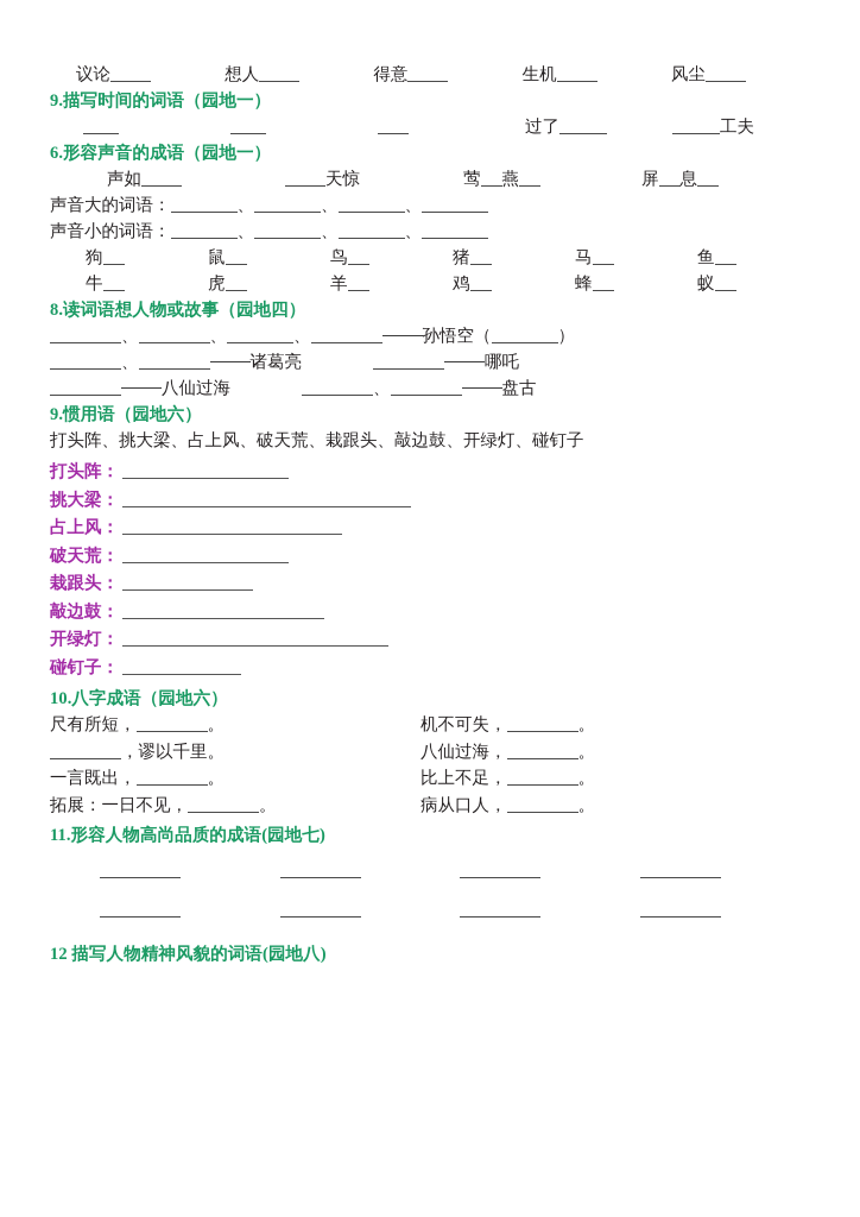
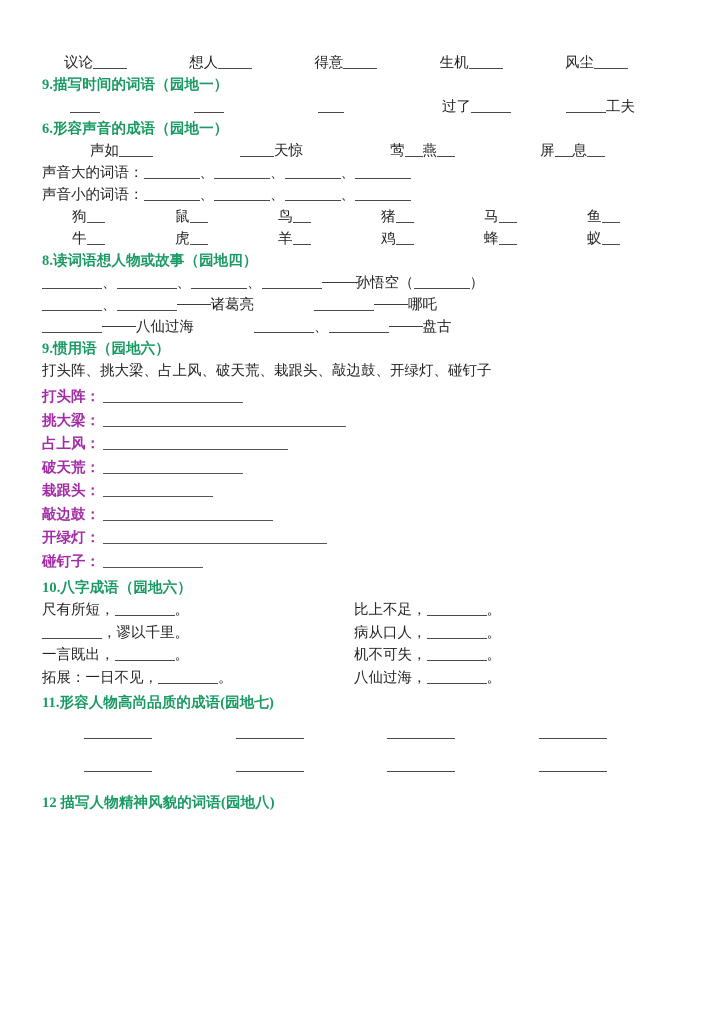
  议论
  想人
  得意
  生机
  风尘
  9.描写时间的词语（园地一）
  过了
  工夫
  6.形容声音的成语（园地一）
  声如
  天惊
  莺 燕
  屏 息
  声音大的词语： 、 、 、
  声音小的词语： 、 、 、
  狗
  鼠
  鸟
  猪
  马
  鱼
  牛
  虎
  羊
  鸡
  蜂
  蚁
  8.读词语想人物或故事（园地四）
  、 、 、 孙悟空（ ）
  、 诸葛亮 哪吒
  八仙过海 、 盘古
  9.惯用语（园地六）
  打头阵、挑大梁、占上风、破天荒、栽跟头、敲边鼓、开绿灯、碰钉子
  打头阵：
  挑大梁：
  占上风：
  破天荒：
  栽跟头：
  敲边鼓：
  开绿灯：
  碰钉子：
  10.八字成语（园地六）
  尺有所短， 。
- 机不可失， 。
+ 比上不足， 。
  ，谬以千里。
- 八仙过海， 。
+ 病从口人， 。
  一言既出， 。
- 比上不足， 。
+ 机不可失， 。
  拓展：一日不见， 。
- 病从口人， 。
+ 八仙过海， 。
  11.形容人物高尚品质的成语(园地七)
  12 描写人物精神风貌的词语(园地八)
